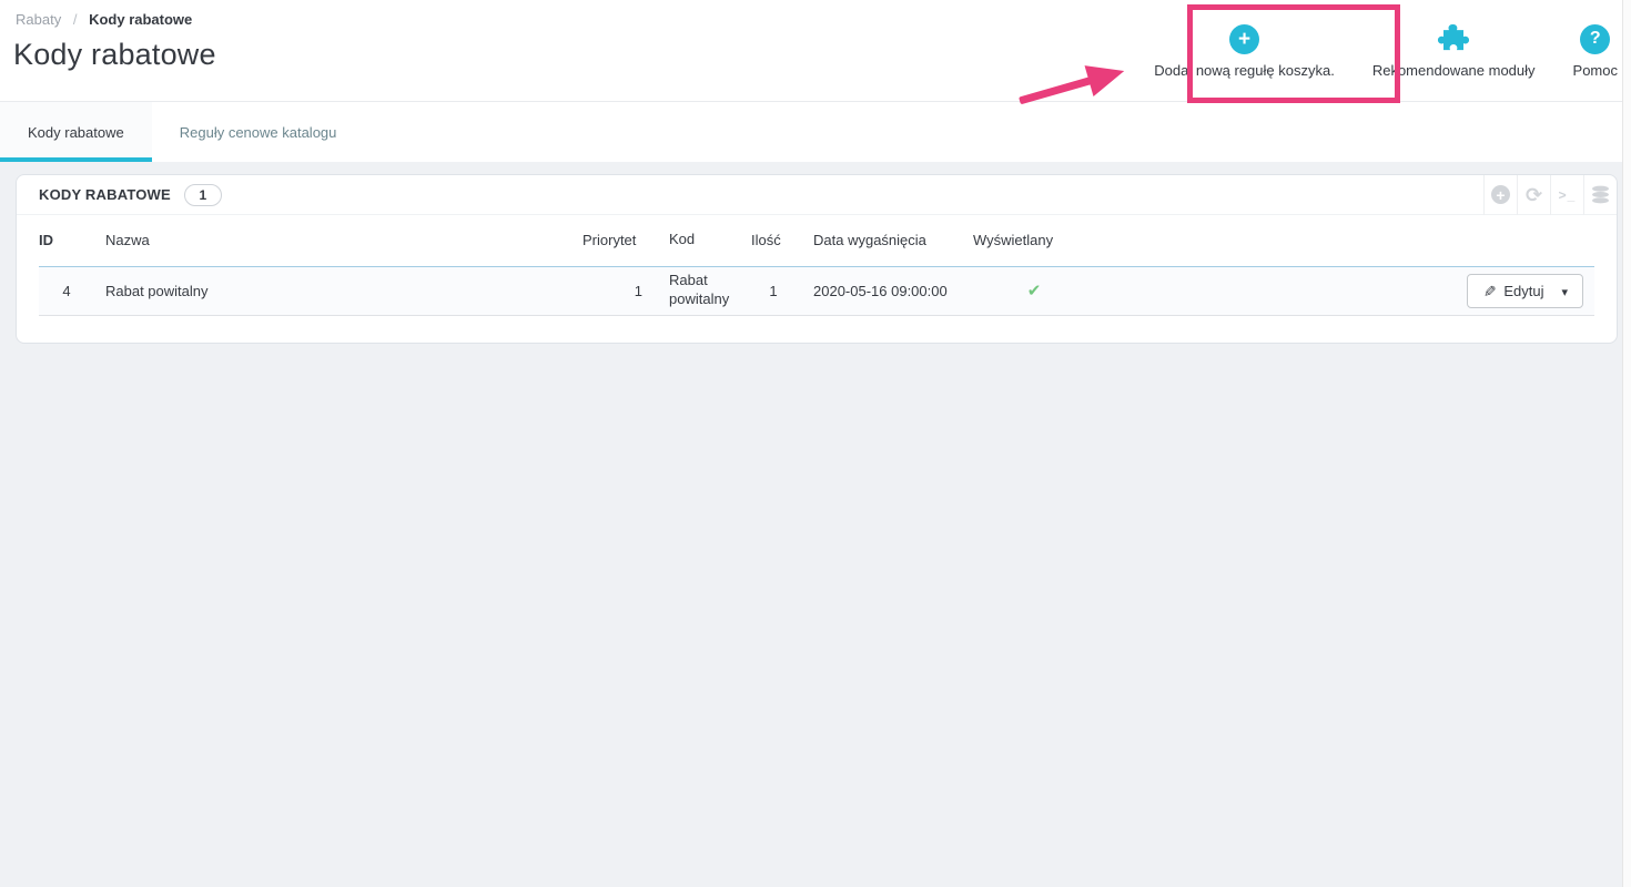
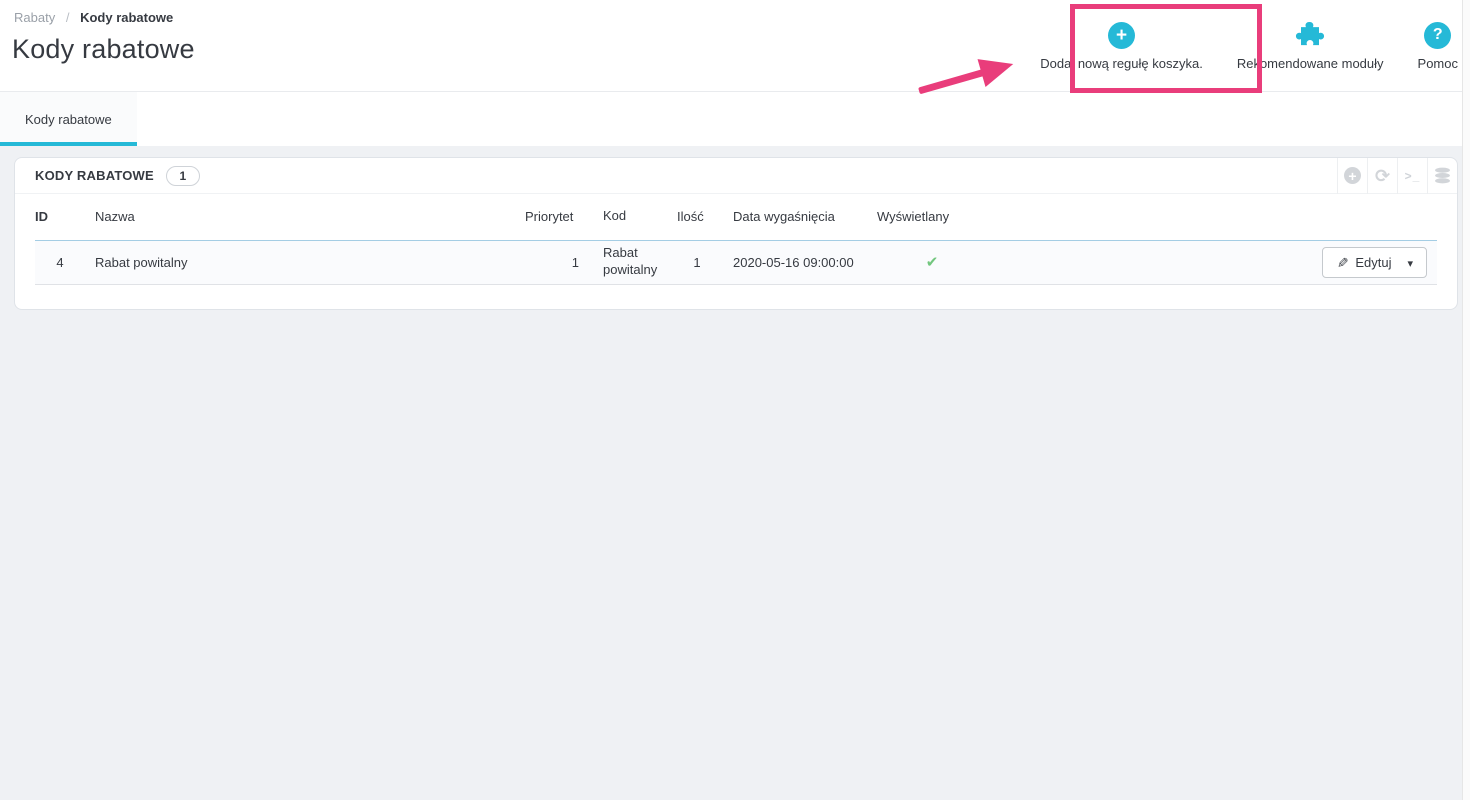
  Rabaty / Kody rabatowe
  Kody rabatowe
  +
  Dodaj nową regułę koszyka.
  Rekomendowane moduły
  ?
  Pomoc
  Kody rabatowe
- Reguły cenowe katalogu
  KODY RABATOWE
  1
  +
  ⟳
  >_
  ID	Nazwa	Priorytet	Kod	Ilość	Data wygaśnięcia	Wyświetlany
  4	Rabat powitalny	1	Rabat powitalny	1	2020-05-16 09:00:00		Edytuj
